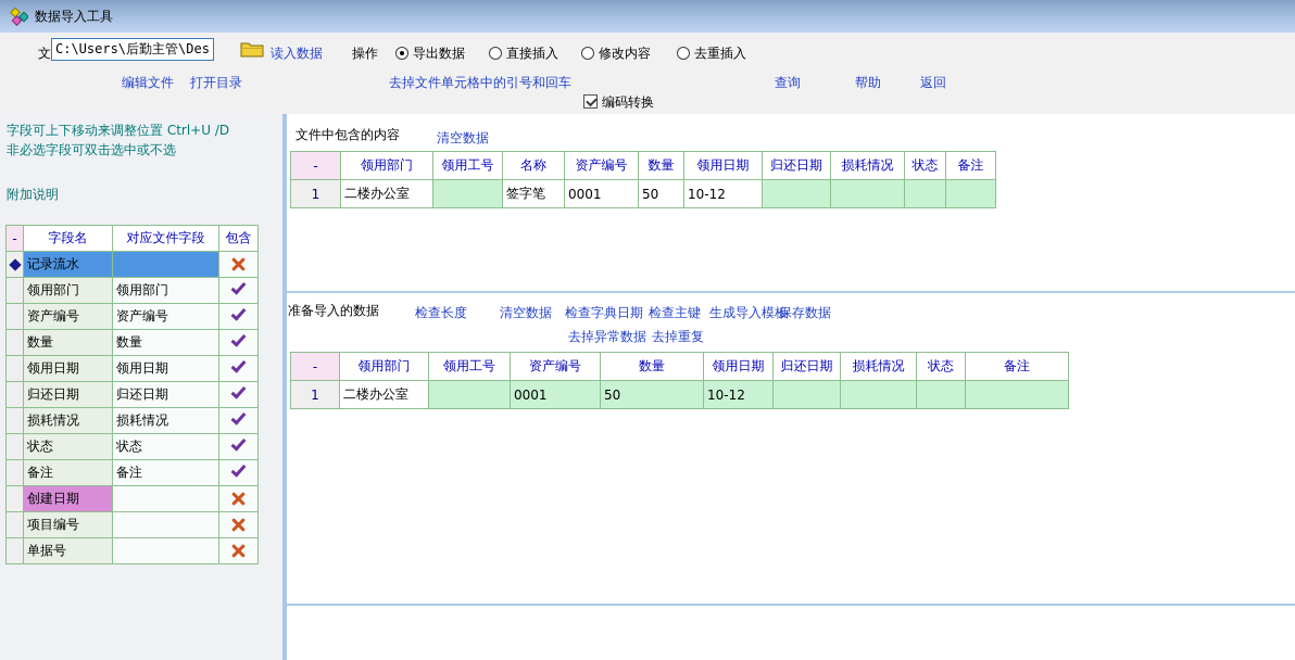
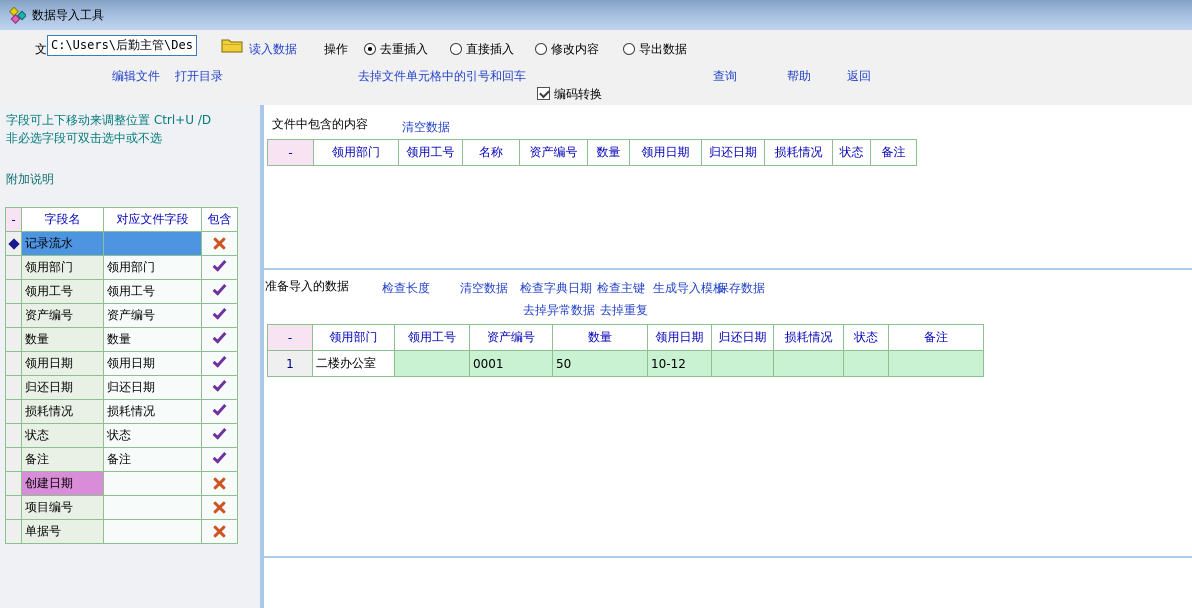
  数据导入工具
  C:\Users\后勤主管\Des
  读入数据
  操作
- 导出数据
+ 去重插入
  直接插入
  修改内容
- 去重插入
+ 导出数据
  编辑文件
  打开目录
  去掉文件单元格中的引号和回车
  查询
  帮助
  返回
  编码转换
  字段可上下移动来调整位置 Ctrl+U /D
  非必选字段可双击选中或不选
  附加说明
  -	字段名	对应文件字段	包含
  	记录流水
  	领用部门	领用部门
+ 	领用工号	领用工号
  	资产编号	资产编号
  	数量	数量
  	领用日期	领用日期
  	归还日期	归还日期
  	损耗情况	损耗情况
  	状态	状态
  	备注	备注
  	创建日期
  	项目编号
  	单据号
  文件中包含的内容
  清空数据
  -	领用部门	领用工号	名称	资产编号	数量	领用日期	归还日期	损耗情况	状态	备注
- 1	二楼办公室		签字笔	0001	50	10-12
  准备导入的数据
  检查长度
  清空数据
  检查字典日期
  检查主键
  生成导入模板
  保存数据
  去掉异常数据
  去掉重复
  -	领用部门	领用工号	资产编号	数量	领用日期	归还日期	损耗情况	状态	备注
  1	二楼办公室		0001	50	10-12
